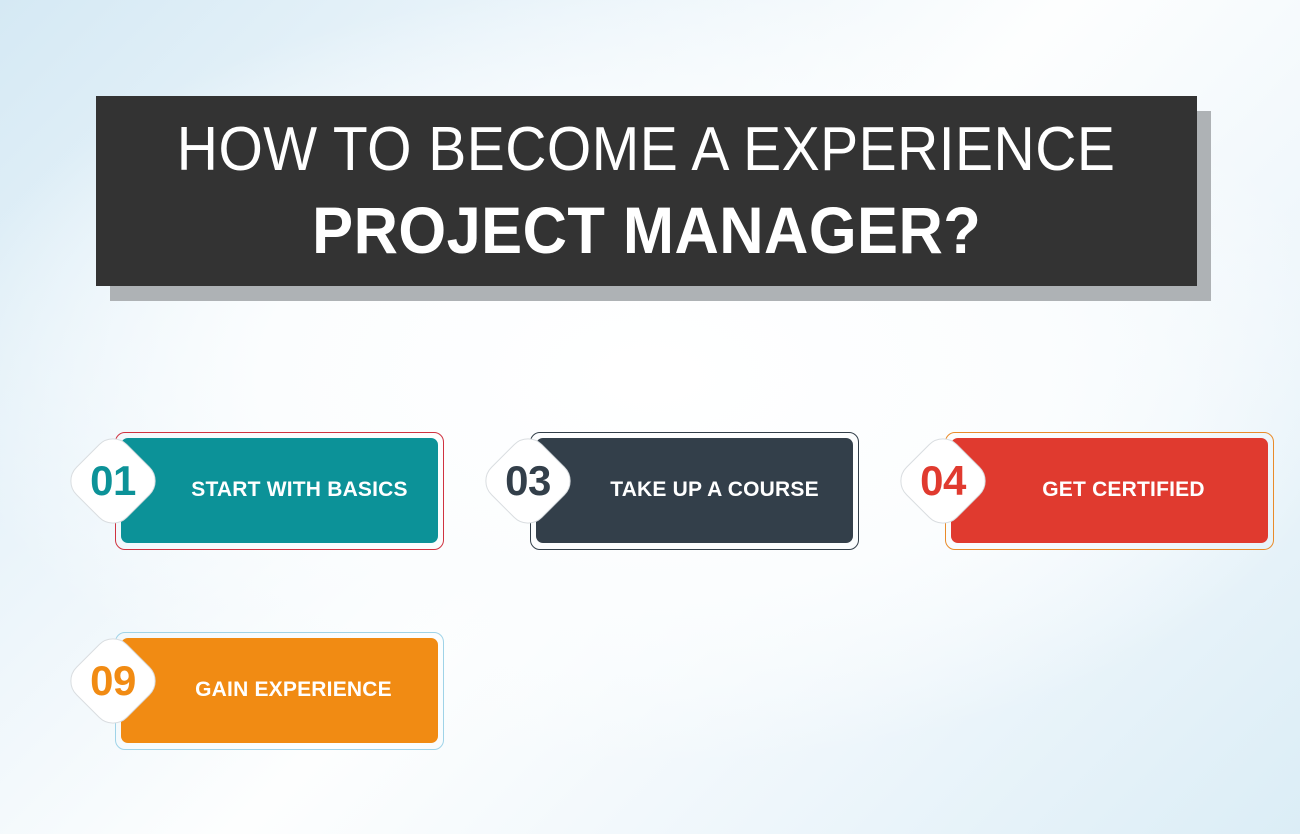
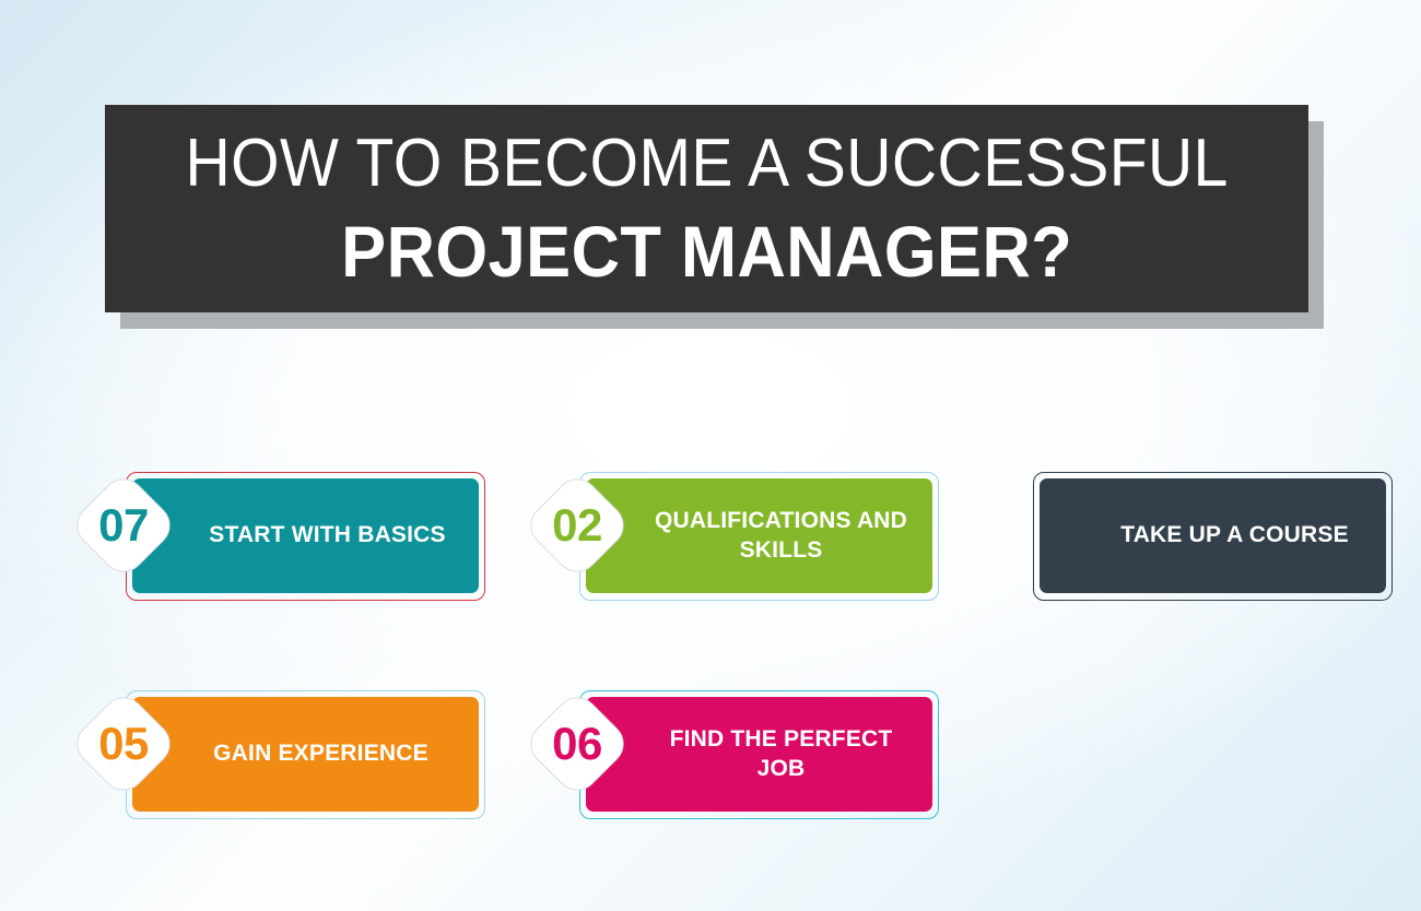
- HOW TO BECOME A EXPERIENCE
+ HOW TO BECOME A SUCCESSFUL
  PROJECT MANAGER?
  START WITH BASICS
- 01
+ 07
+ QUALIFICATIONS AND SKILLS
+ 02
  TAKE UP A COURSE
- 03
- GET CERTIFIED
- 04
  GAIN EXPERIENCE
- 09
+ 05
+ FIND THE PERFECT JOB
+ 06
